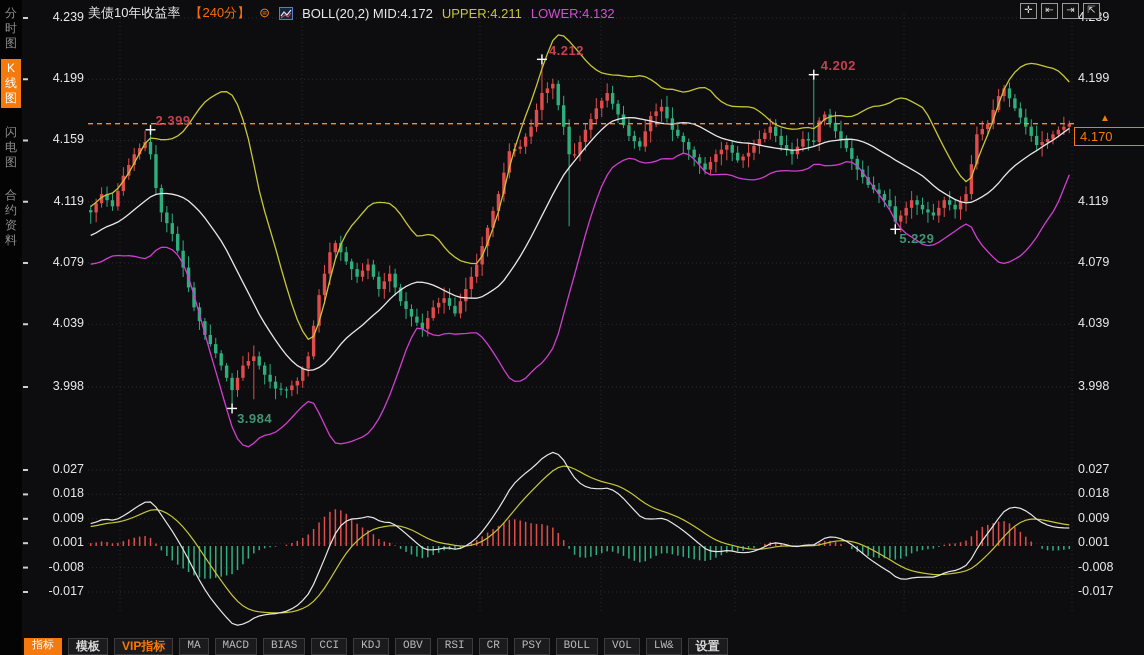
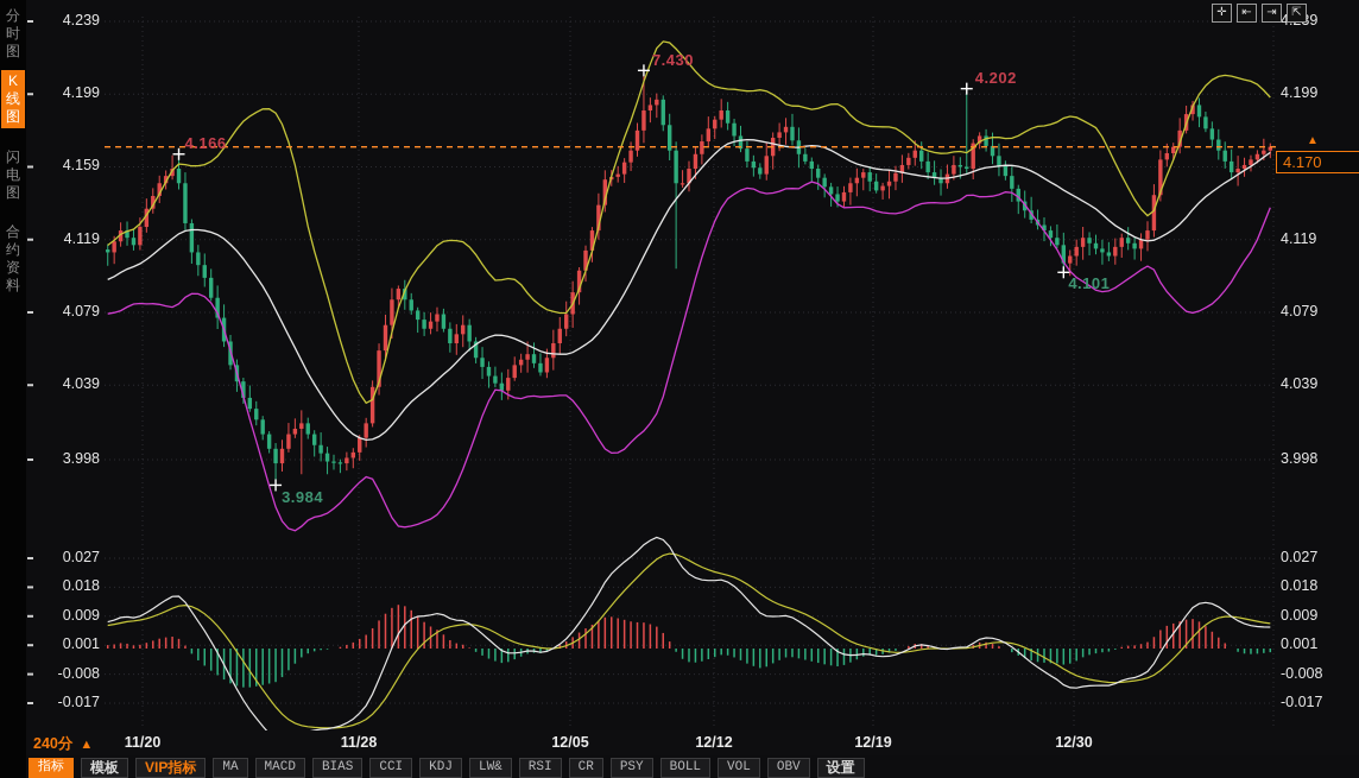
  分
  时
  图
  K
  线
  图
  闪
  电
  图
  合
  约
  资
  料
- 美债10年收益率
- 【240分】
- ⊜
- BOLL(20,2) MID:4.172
- UPPER:4.211
- LOWER:4.132
  ✛
  ⇤
  ⇥
  ⇱
  4.239
  4.199
  4.199
  4.159
  4.119
  4.119
  4.079
  4.079
  4.039
  4.039
  3.998
  3.998
  0.027
  0.027
  0.018
  0.018
  0.009
  0.009
  0.001
  0.001
  -0.008
  -0.008
  -0.017
  -0.017
- 2.399
+ 4.166
- 4.212
+ 7.430
  4.202
- 5.229
+ 4.101
  3.984
  ▲
  4.170
+ 240分 ▲
+ 11/20
+ 11/28
+ 12/05
+ 12/12
+ 12/19
+ 12/30
  指标
  模板
  VIP指标
  MA
  MACD
  BIAS
  CCI
  KDJ
- OBV
+ LW&
  RSI
  CR
  PSY
  BOLL
  VOL
- LW&
+ OBV
  设置
